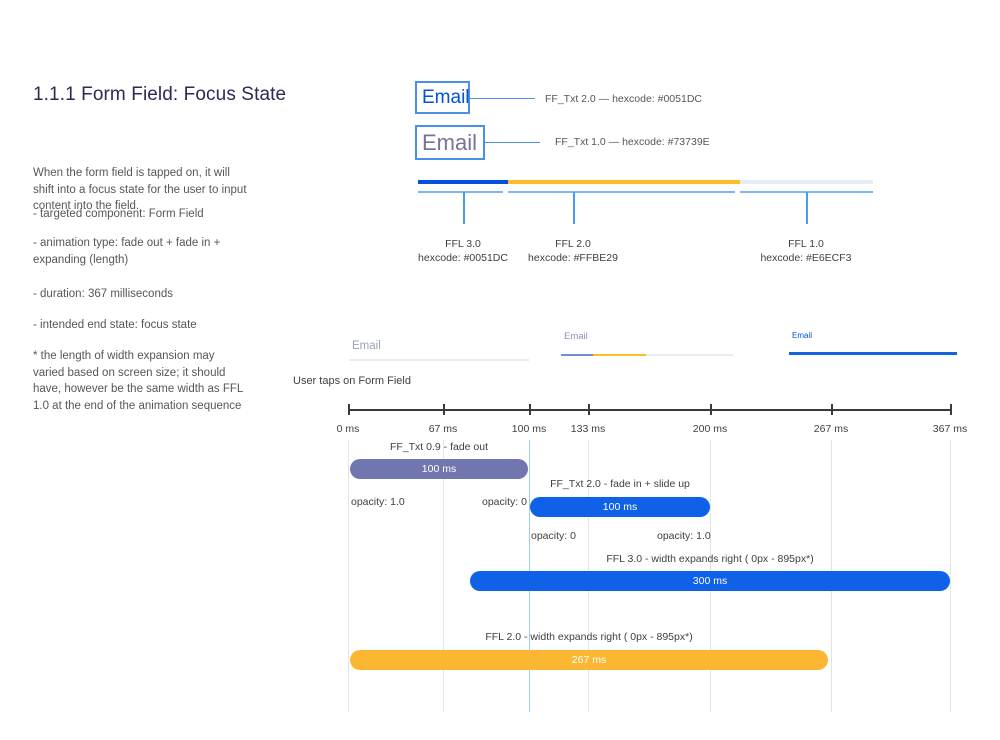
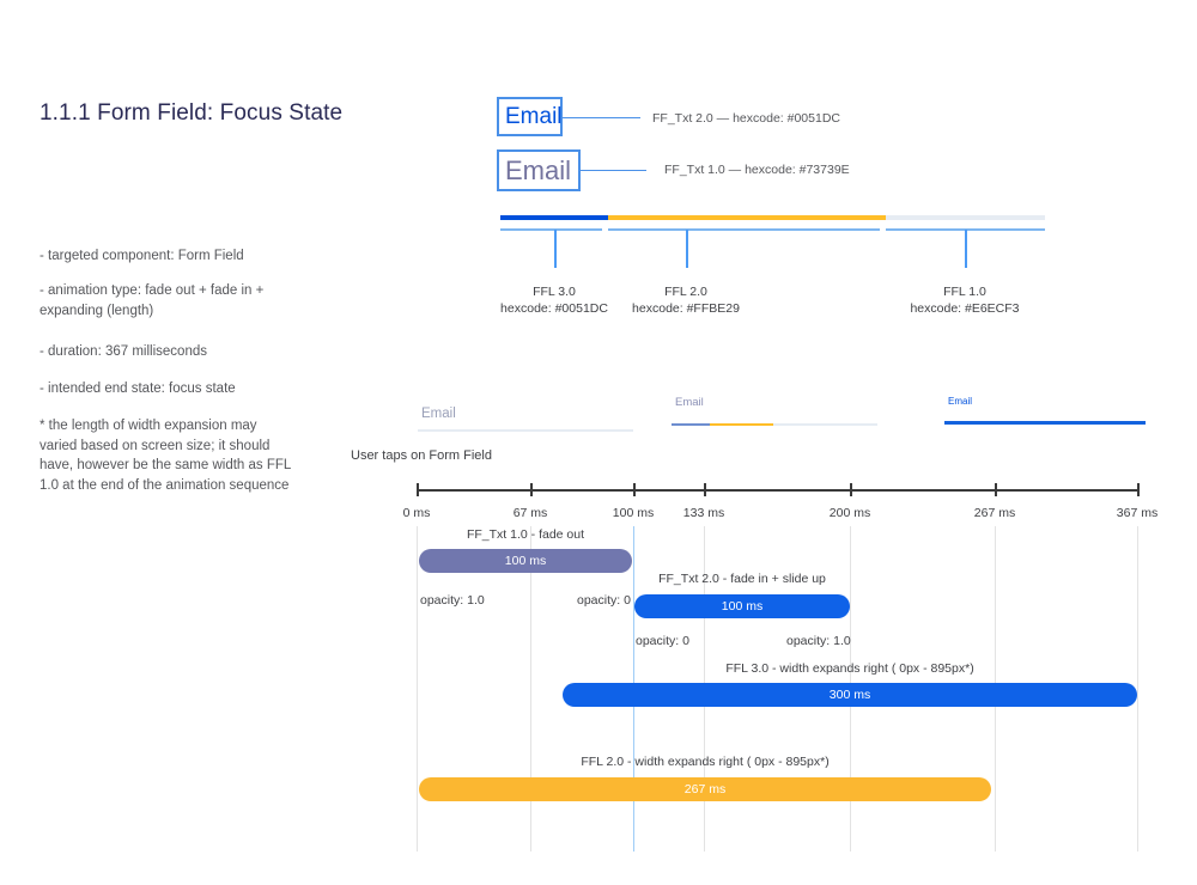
  1.1.1 Form Field: Focus State
- When the form field is tapped on, it will shift into a focus state for the user to input content into the field.
  - targeted component: Form Field
  - animation type: fade out + fade in + expanding (length)
  - duration: 367 milliseconds
  - intended end state: focus state
  * the length of width expansion may varied based on screen size; it should have, however be the same width as FFL 1.0 at the end of the animation sequence
  Email
  FF_Txt 2.0 — hexcode: #0051DC
  Email
  FF_Txt 1.0 — hexcode: #73739E
  FFL 3.0
  hexcode: #0051DC
  FFL 2.0
  hexcode: #FFBE29
  FFL 1.0
  hexcode: #E6ECF3
  Email
  Email
  Email
  User taps on Form Field
  0 ms
  67 ms
  100 ms
  133 ms
  200 ms
  267 ms
  367 ms
- FF_Txt 0.9 - fade out
+ FF_Txt 1.0 - fade out
  100 ms
  opacity: 1.0
  opacity: 0
  FF_Txt 2.0 - fade in + slide up
  100 ms
  opacity: 0
  opacity: 1.0
  FFL 3.0 - width expands right ( 0px - 895px*)
  300 ms
  FFL 2.0 - width expands right ( 0px - 895px*)
  267 ms
